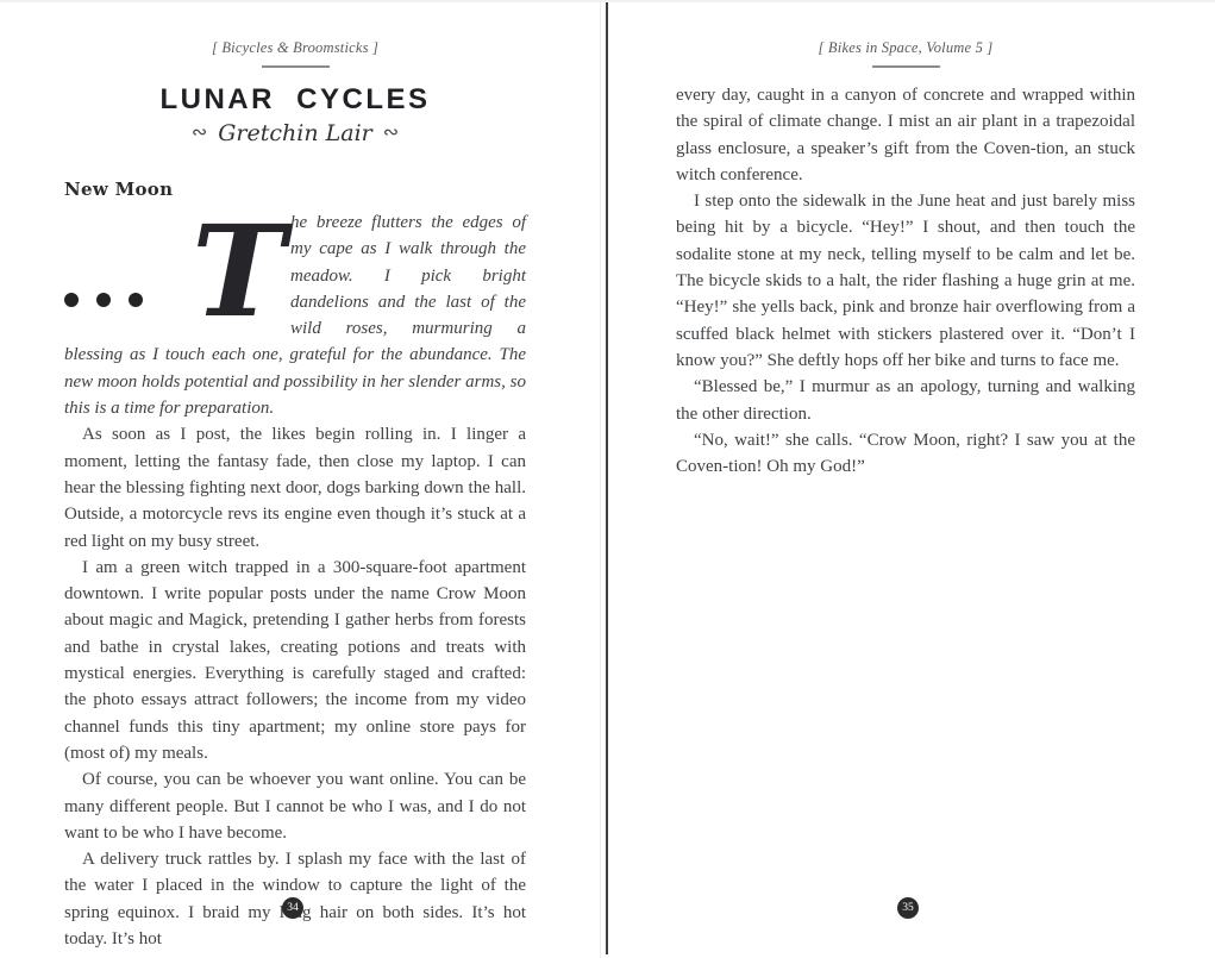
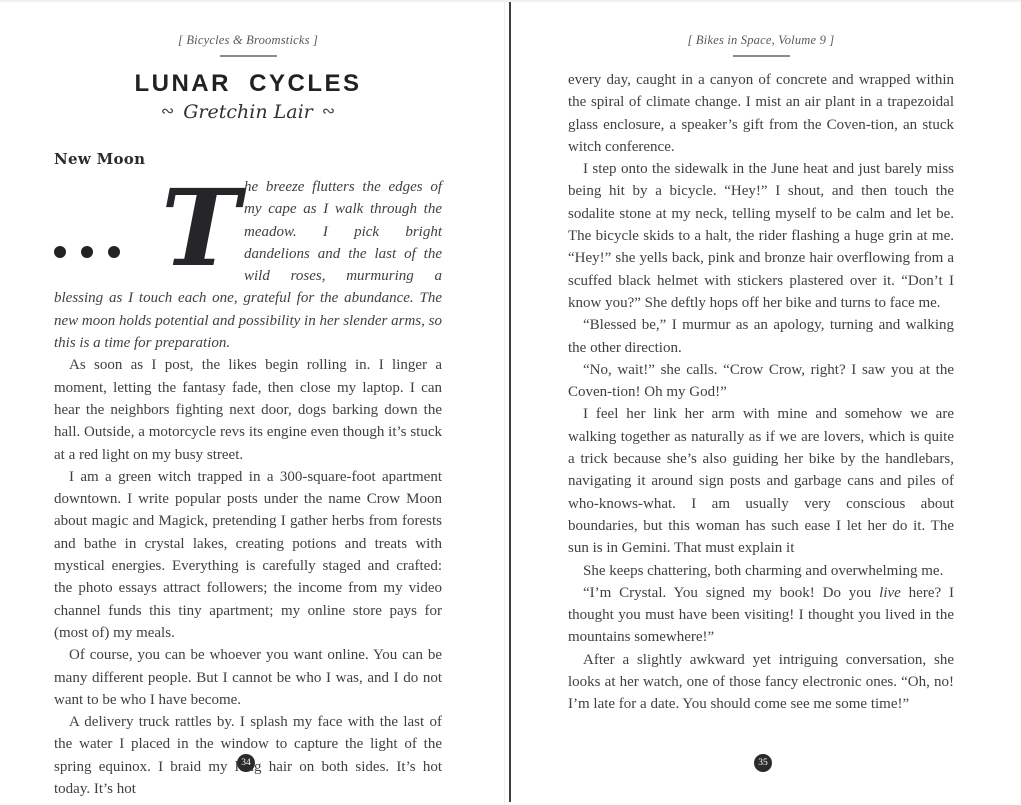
  [ Bicycles & Broomsticks ]
  LUNAR CYCLES
  ∾ Gretchin Lair ∾
  New Moon
  T
  he breeze flutters the edges of my cape as I walk through the meadow. I pick bright dandelions and the last of the wild roses, murmuring a blessing as I touch each one, grateful for the abundance. The new moon holds potential and possibility in her slender arms, so this is a time for preparation.
- As soon as I post, the likes begin rolling in. I linger a moment, letting the fantasy fade, then close my laptop. I can hear the blessing fighting next door, dogs barking down the hall. Outside, a motorcycle revs its engine even though it’s stuck at a red light on my busy street.
+ As soon as I post, the likes begin rolling in. I linger a moment, letting the fantasy fade, then close my laptop. I can hear the neighbors fighting next door, dogs barking down the hall. Outside, a motorcycle revs its engine even though it’s stuck at a red light on my busy street.
  I am a green witch trapped in a 300-square-foot apartment downtown. I write popular posts under the name Crow Moon about magic and Magick, pretending I gather herbs from forests and bathe in crystal lakes, creating potions and treats with mystical energies. Everything is carefully staged and crafted: the photo essays attract followers; the income from my video channel funds this tiny apartment; my online store pays for (most of) my meals.
  Of course, you can be whoever you want online. You can be many different people. But I cannot be who I was, and I do not want to be who I have become.
  A delivery truck rattles by. I splash my face with the last of the water I placed in the window to capture the light of the spring equinox. I braid myg hair on both sides. It’s hot today. It’s hot
  34
- [ Bikes in Space, Volume 5 ]
+ [ Bikes in Space, Volume 9 ]
  every day, caught in a canyon of concrete and wrapped within the spiral of climate change. I mist an air plant in a trapezoidal glass enclosure, a speaker’s gift from the Coven-tion, an stuck witch conference.
  I step onto the sidewalk in the June heat and just barely miss being hit by a bicycle. “Hey!” I shout, and then touch the sodalite stone at my neck, telling myself to be calm and let be. The bicycle skids to a halt, the rider flashing a huge grin at me. “Hey!” she yells back, pink and bronze hair overflowing from a scuffed black helmet with stickers plastered over it. “Don’t I know you?” She deftly hops off her bike and turns to face me.
  “Blessed be,” I murmur as an apology, turning and walking the other direction.
- “No, wait!” she calls. “Crow Moon, right? I saw you at the Coven-tion! Oh my God!”
+ “No, wait!” she calls. “Crow Crow, right? I saw you at the Coven-tion! Oh my God!”
+ I feel her link her arm with mine and somehow we are walking together as naturally as if we are lovers, which is quite a trick because she’s also guiding her bike by the handlebars, navigating it around sign posts and garbage cans and piles of who-knows-what. I am usually very conscious about boundaries, but this woman has such ease I let her do it. The sun is in Gemini. That must explain it
+ She keeps chattering, both charming and overwhelming me.
+ “I’m Crystal. You signed my book! Do you live here? I thought you must have been visiting! I thought you lived in the mountains somewhere!”
+ After a slightly awkward yet intriguing conversation, she looks at her watch, one of those fancy electronic ones. “Oh, no! I’m late for a date. You should come see me some time!”
  35
